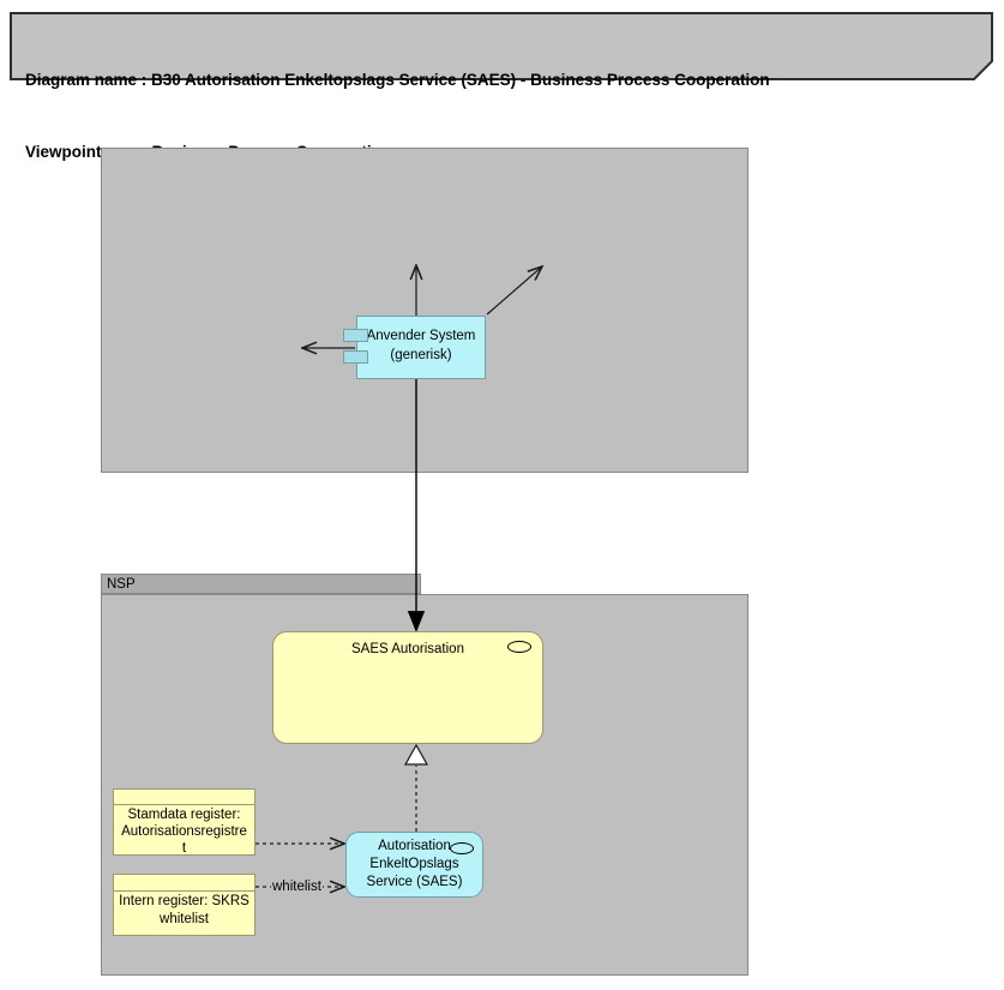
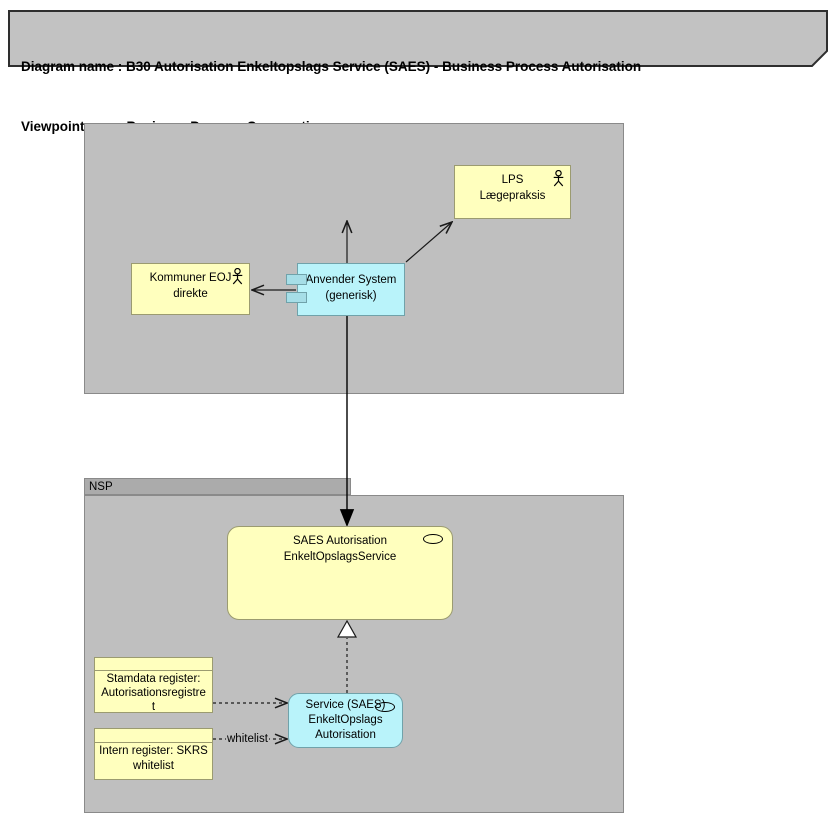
- Diagram name : B30 Autorisation Enkeltopslags Service (SAES) - Business Process Cooperation
+ Diagram name : B30 Autorisation Enkeltopslags Service (SAES) - Business Process Autorisation
  NSP
  whitelist
+ LPS
+ Lægepraksis
+ Kommuner EOJ
+ direkte
  Anvender System
  (generisk)
  SAES Autorisation
+ EnkeltOpslagsService
  Stamdata register:
  Autorisationsregistre
  t
  Intern register: SKRS
  whitelist
- Autorisation
+ Service (SAES)
  EnkeltOpslags
- Service (SAES)
+ Autorisation
